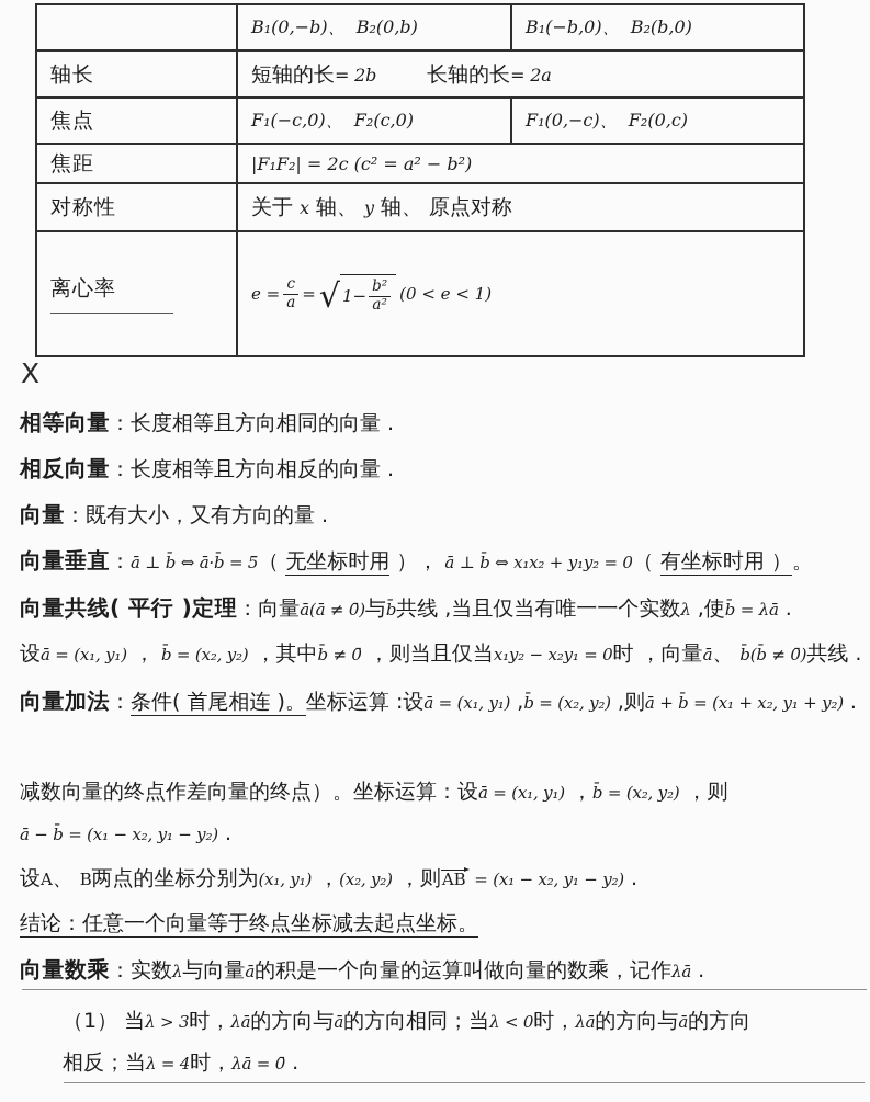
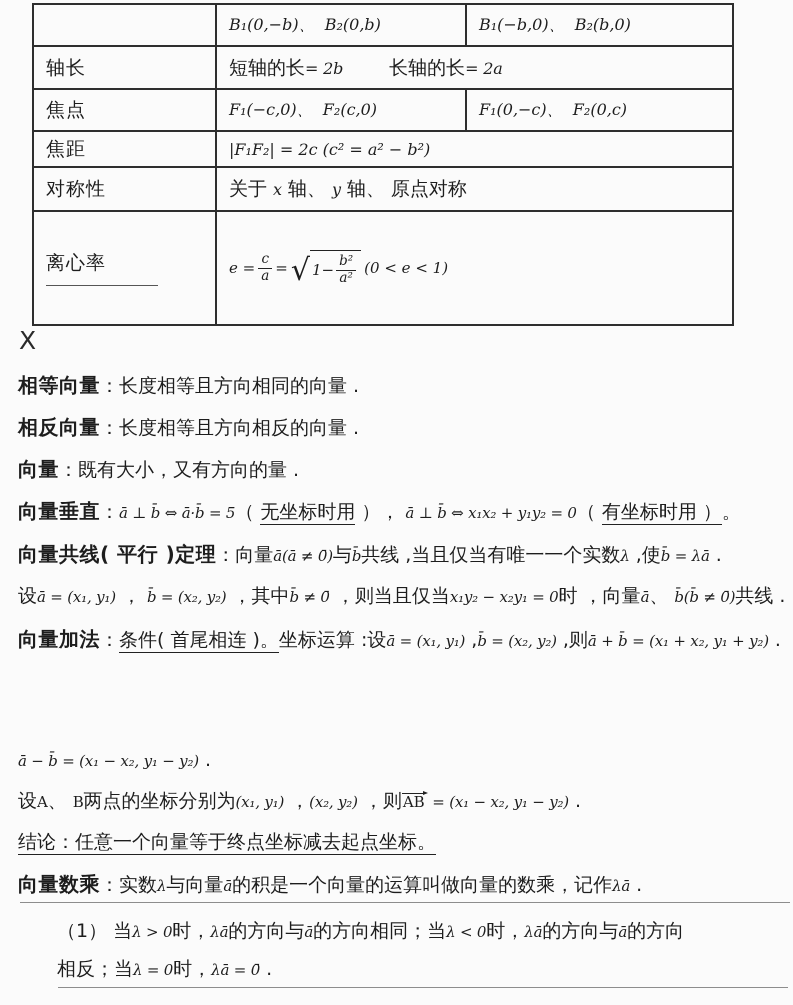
  	B₁(0,−b)、 B₂(0,b)	B₁(−b,0)、 B₂(b,0)
  轴长	短轴的长= 2b 长轴的长= 2a
  焦点	F₁(−c,0)、 F₂(c,0)	F₁(0,−c)、 F₂(0,c)
  焦距	|F₁F₂| = 2c (c² = a² − b²)
  对称性	关于 x 轴、 y 轴、 原点对称
  离心率	e = ca = √ 1− b²a² (0 < e < 1)
  X
  相等向量：长度相等且方向相同的向量 .
  相反向量：长度相等且方向相反的向量 .
  向量：既有大小，又有方向的量 .
  向量垂直：ā ⊥ b̄ ⇔ ā·b̄ = 5（ 无坐标时用 ）， ā ⊥ b̄ ⇔ x₁x₂ + y₁y₂ = 0（ 有坐标时用 ）。
  向量共线( 平行 )定理：向量ā(ā ≠ 0̄)与b̄共线 ,当且仅当有唯一一个实数λ ,使b̄ = λā .
  设ā = (x₁, y₁) ， b̄ = (x₂, y₂) ，其中b̄ ≠ 0̄ ，则当且仅当x₁y₂ − x₂y₁ = 0时 ，向量ā、 b̄(b̄ ≠ 0̄)共线 .
  向量加法：条件( 首尾相连 )。坐标运算 :设ā = (x₁, y₁) ,b̄ = (x₂, y₂) ,则ā + b̄ = (x₁ + x₂, y₁ + y₂) .
- 减数向量的终点作差向量的终点）。坐标运算：设ā = (x₁, y₁) ，b̄ = (x₂, y₂) ，则
  ā − b̄ = (x₁ − x₂, y₁ − y₂) .
  设A、 B两点的坐标分别为(x₁, y₁) ，(x₂, y₂) ，则AB = (x₁ − x₂, y₁ − y₂) .
  结论：任意一个向量等于终点坐标减去起点坐标。
  向量数乘：实数λ与向量ā的积是一个向量的运算叫做向量的数乘，记作λā .
- （1） 当λ > 3时，λā的方向与ā的方向相同；当λ < 0时，λā的方向与ā的方向
+ （1） 当λ > 0时，λā的方向与ā的方向相同；当λ < 0时，λā的方向与ā的方向
- 相反；当λ = 4时，λā = 0̄ .
+ 相反；当λ = 0时，λā = 0̄ .
